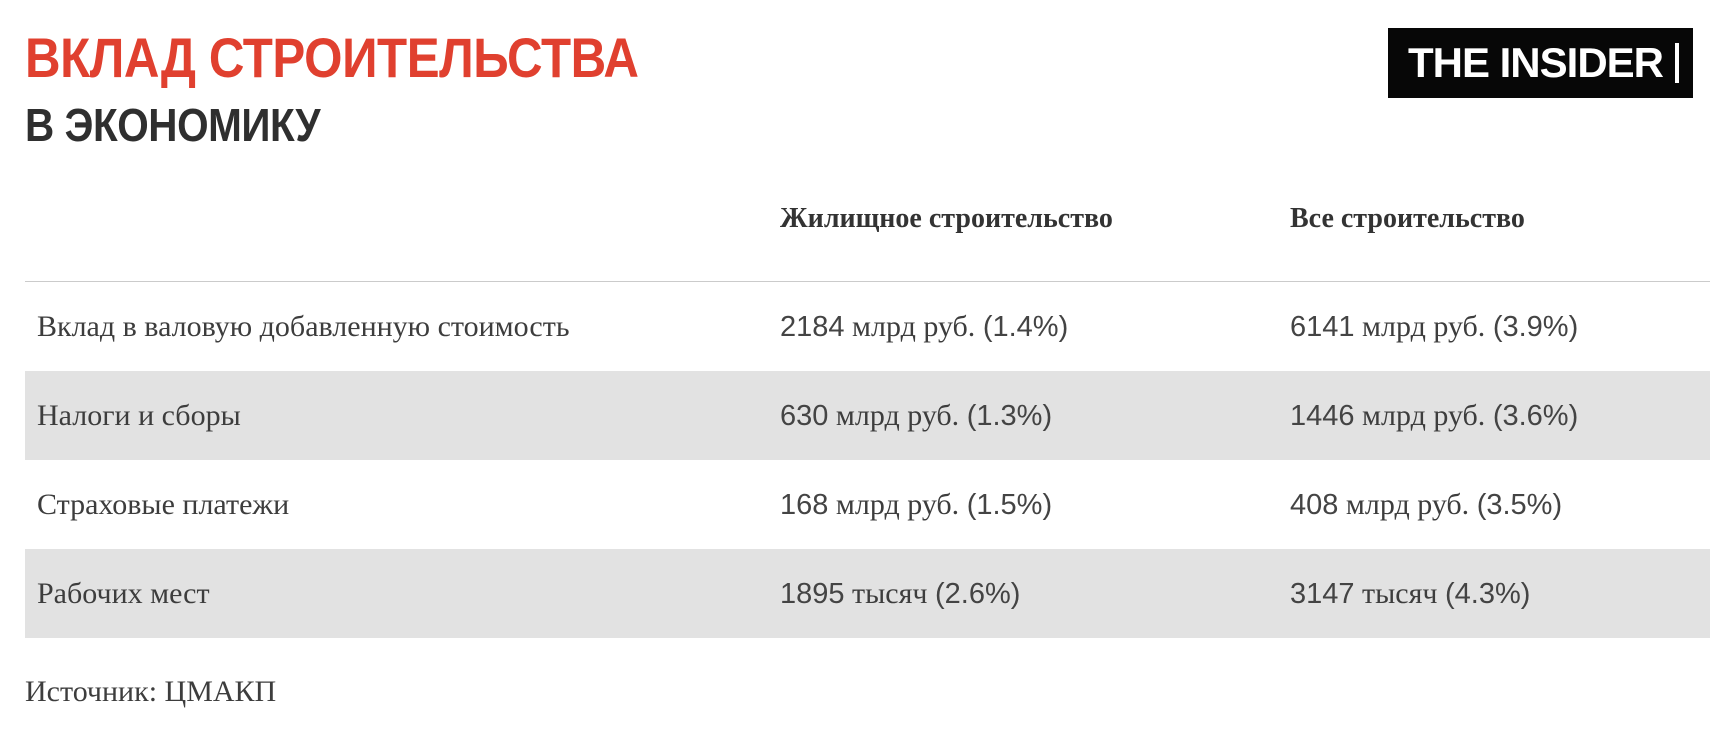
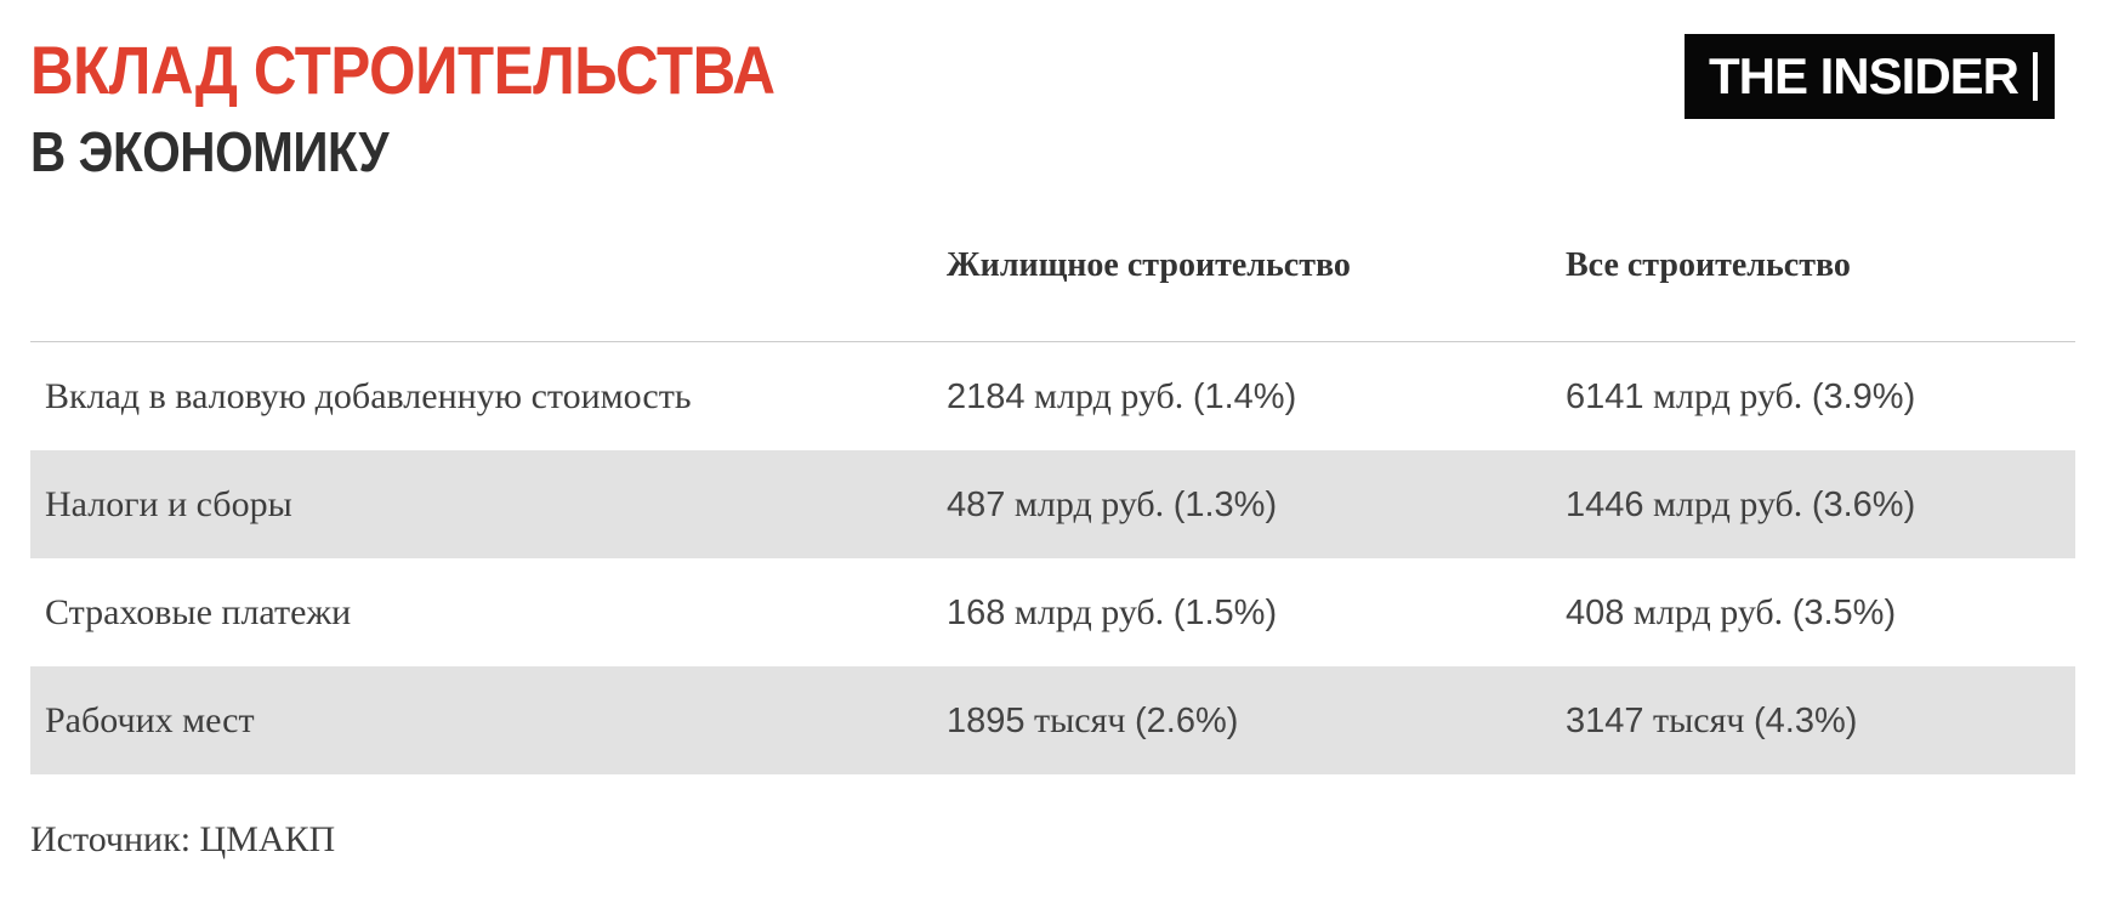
  ВКЛАД СТРОИТЕЛЬСТВА
  В ЭКОНОМИКУ
  THE INSIDER
  Жилищное строительство
  Все строительство
  Вклад в валовую добавленную стоимость
  2184 млрд руб. (1.4%)
  6141 млрд руб. (3.9%)
  Налоги и сборы
- 630 млрд руб. (1.3%)
+ 487 млрд руб. (1.3%)
  1446 млрд руб. (3.6%)
  Страховые платежи
  168 млрд руб. (1.5%)
  408 млрд руб. (3.5%)
  Рабочих мест
  1895 тысяч (2.6%)
  3147 тысяч (4.3%)
  Источник: ЦМАКП
